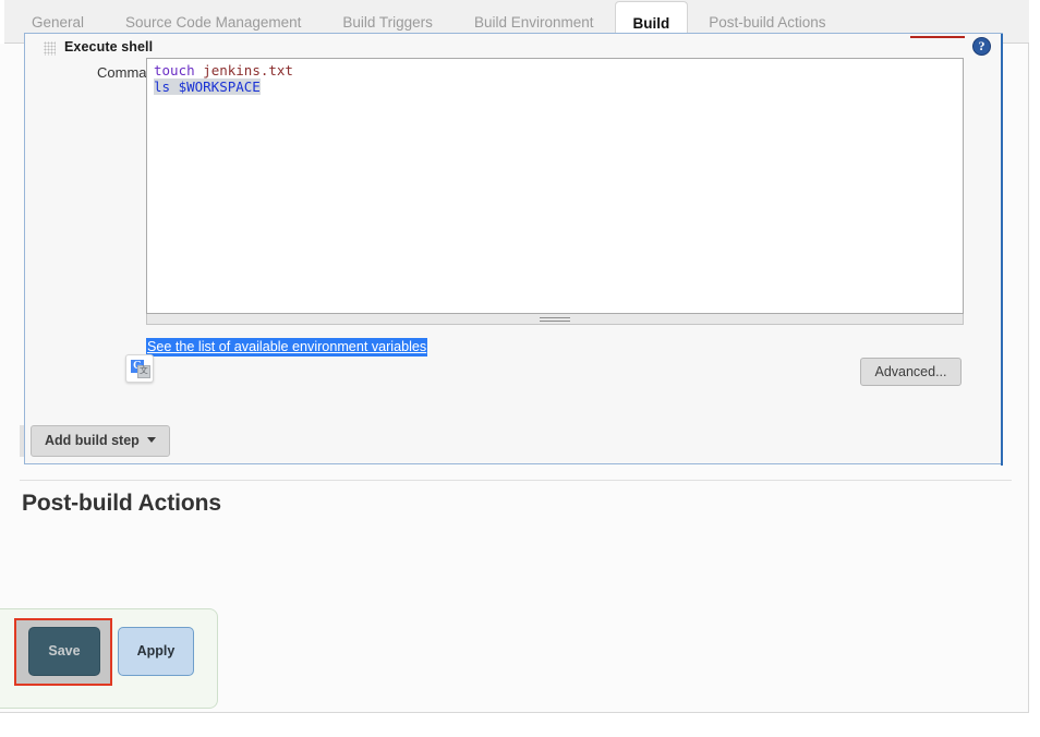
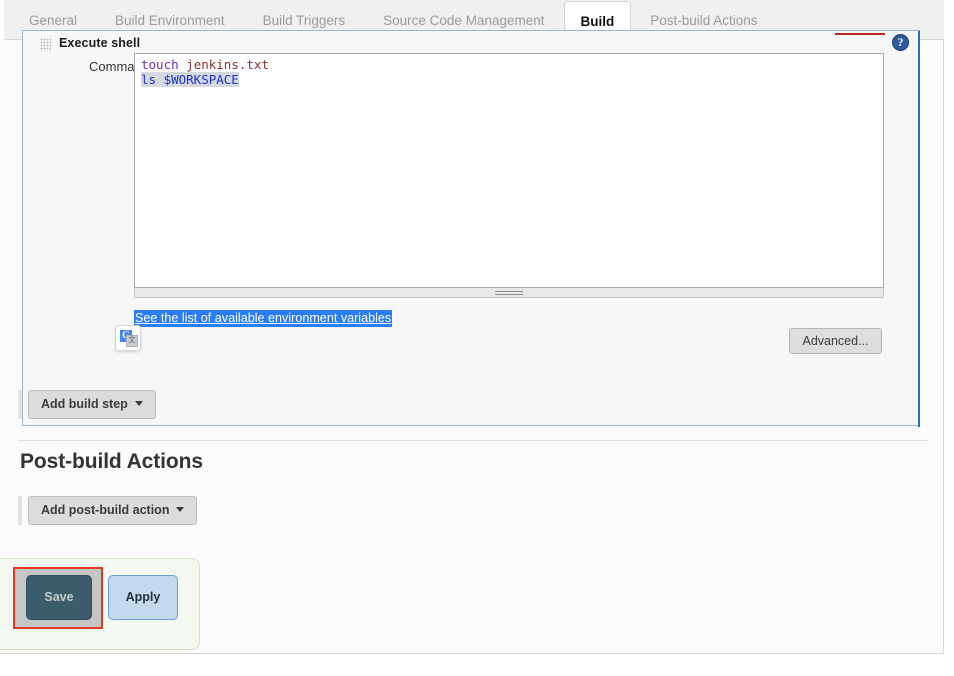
  General
- Source Code Management
+ Build Environment
  Build Triggers
- Build Environment
+ Source Code Management
  Build
  Post-build Actions
  Execute shell
  ?
  Comma
  touch jenkins.txt ls $WORKSPACE
  See the list of available environment variables
  Advanced...
  Add build step
  Post-build Actions
+ Add post-build action
  Save
  Apply
